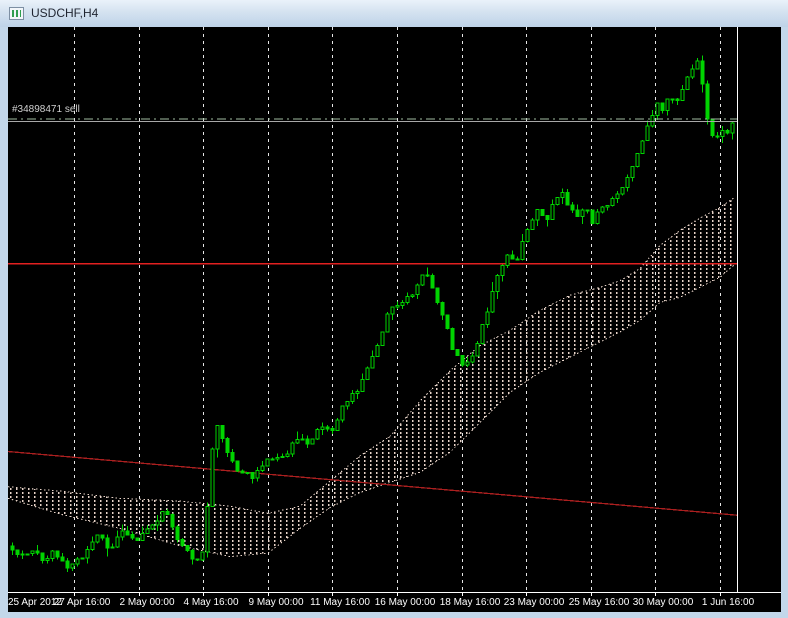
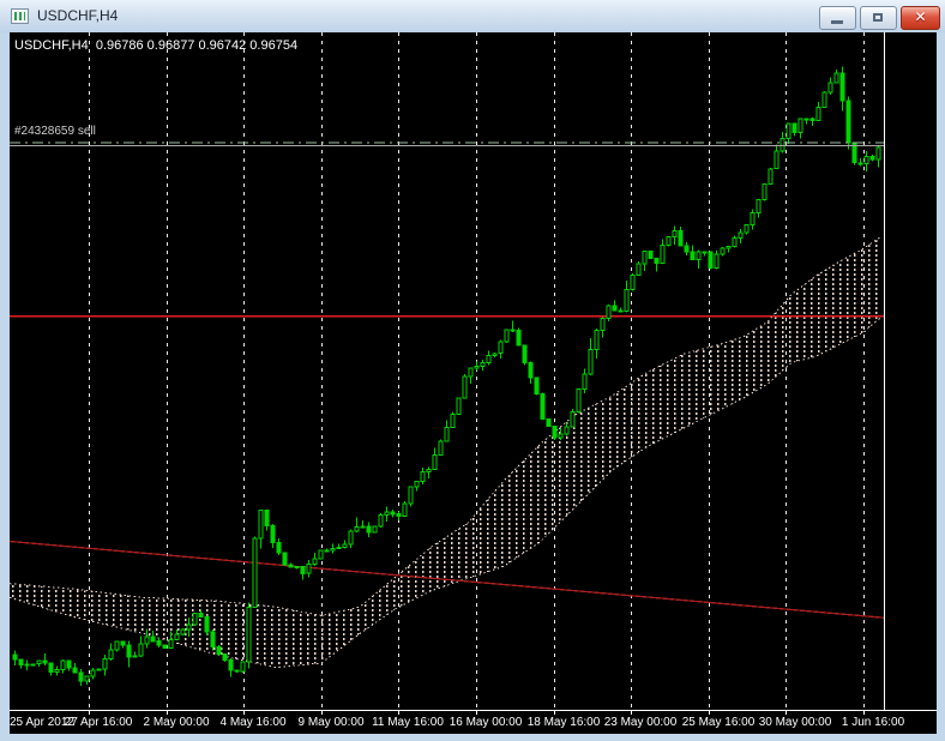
  USDCHF,H4
+ ✕
+ USDCHF,H4 0.96786 0.96877 0.96742 0.96754
- #34898471 sell
+ #24328659 sell
  25 Apr 2012
  27 Apr 16:00
  2 May 00:00
  4 May 16:00
  9 May 00:00
  11 May 16:00
  16 May 00:00
  18 May 16:00
  23 May 00:00
  25 May 16:00
  30 May 00:00
  1 Jun 16:00
